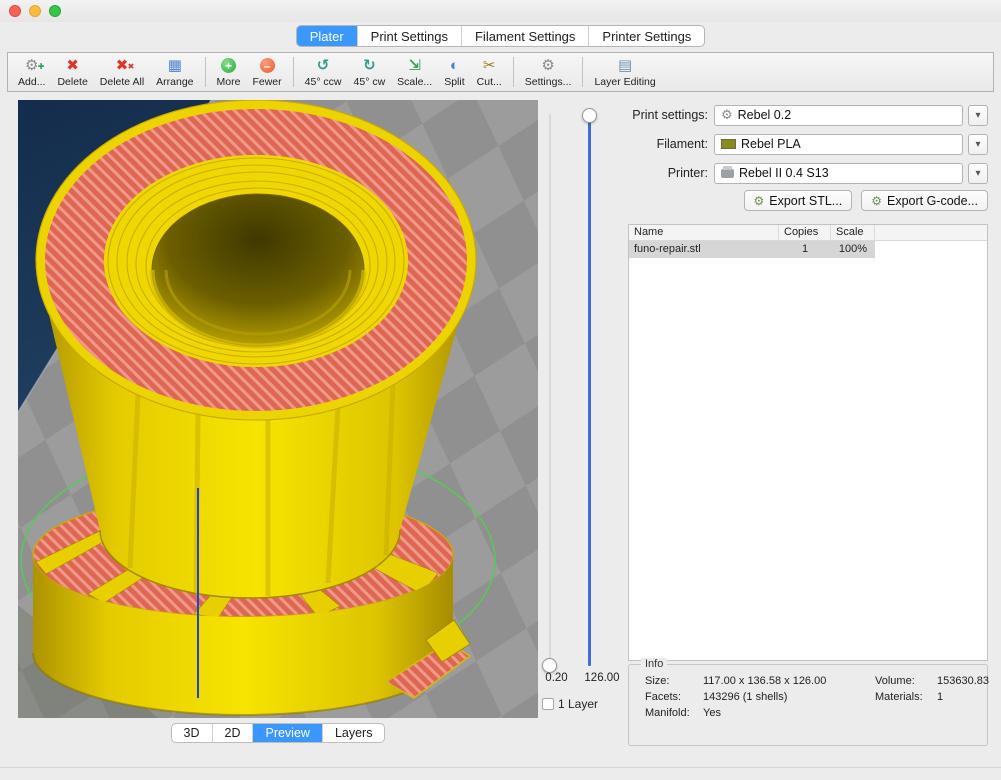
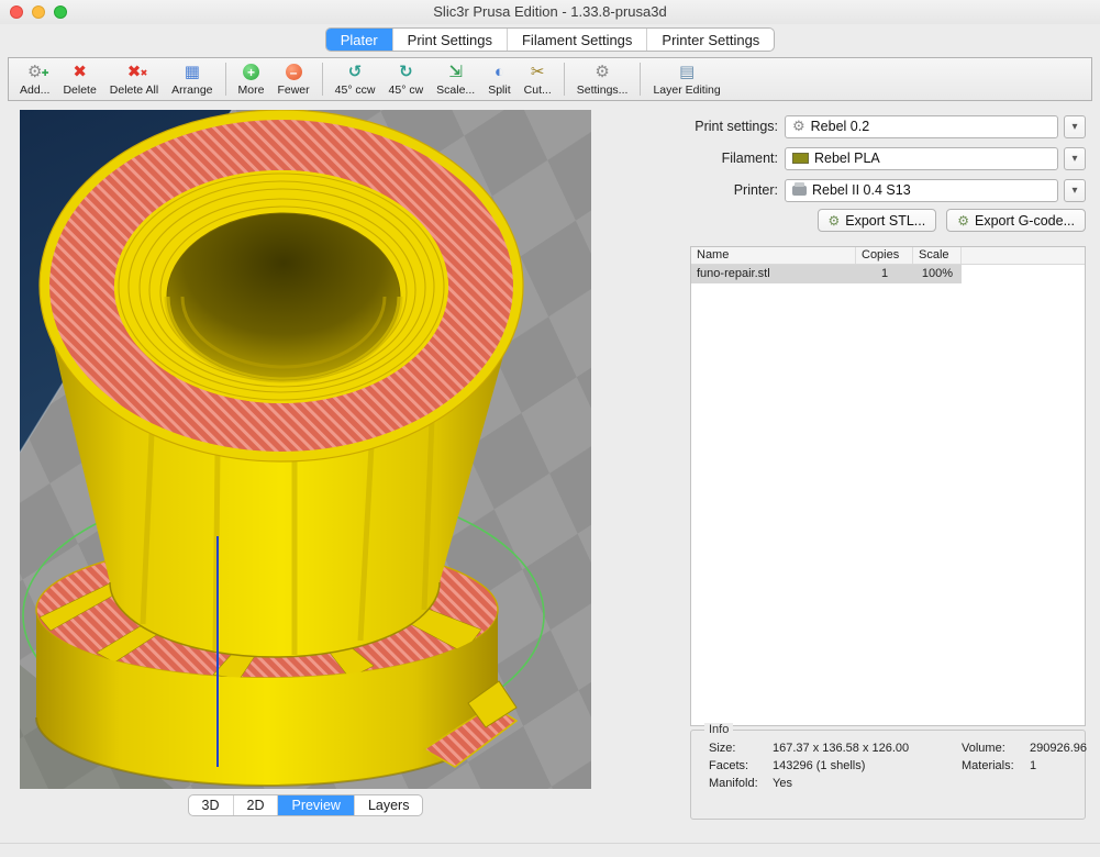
+ Slic3r Prusa Edition - 1.33.8-prusa3d
  Plater
  Print Settings
  Filament Settings
  Printer Settings
  ⚙
  ✚
  Add...
  ✖
  Delete
  ✖
  ✖
  Delete All
  ▦
  Arrange
  +
  More
  –
  Fewer
  ↺
  45° ccw
  ↻
  45° cw
  ⇲
  Scale...
  ◐
  Split
  ✂
  Cut...
  ⚙
  Settings...
  ▤
  Layer Editing
- 0.20
- 126.00
- 1 Layer
  3D
  2D
  Preview
  Layers
  Print settings:
  ⚙
  Rebel 0.2
  ▾
  Filament:
  Rebel PLA
  ▾
  Printer:
  Rebel II 0.4 S13
  ▾
  ⚙
  Export STL...
  ⚙
  Export G-code...
  Name
  Copies
  Scale
  funo-repair.stl
  1
  100%
  Info
  Size:
- 117.00 x 136.58 x 126.00
+ 167.37 x 136.58 x 126.00
  Volume:
- 153630.83
+ 290926.96
  Facets:
  143296 (1 shells)
  Materials:
  1
  Manifold:
  Yes
